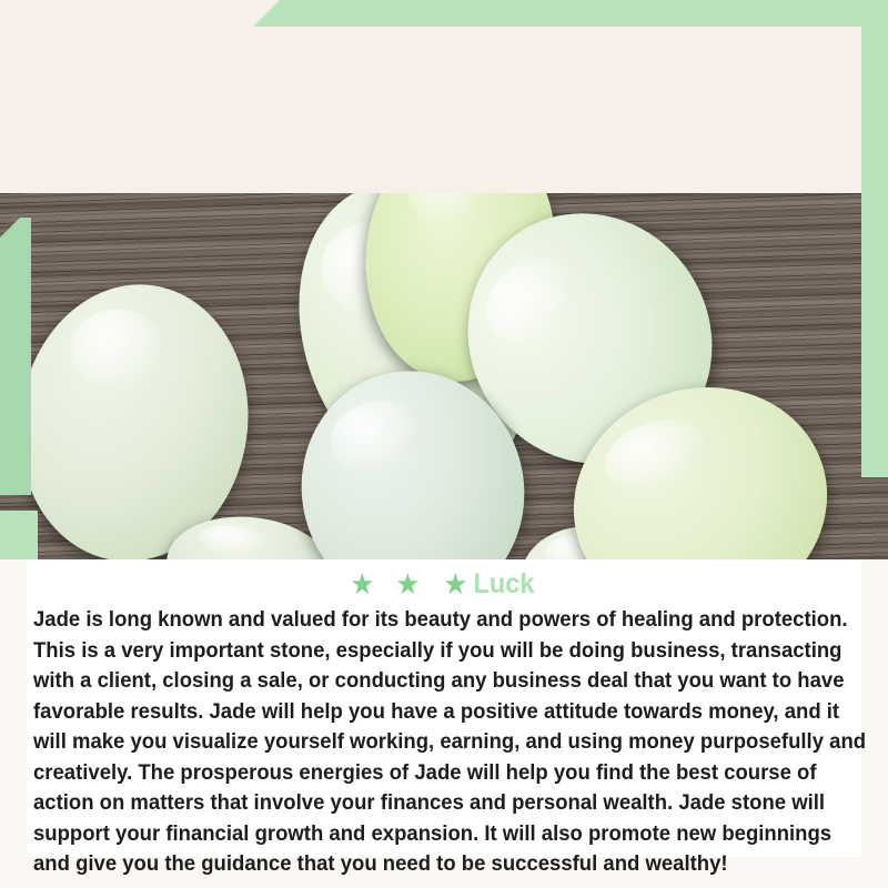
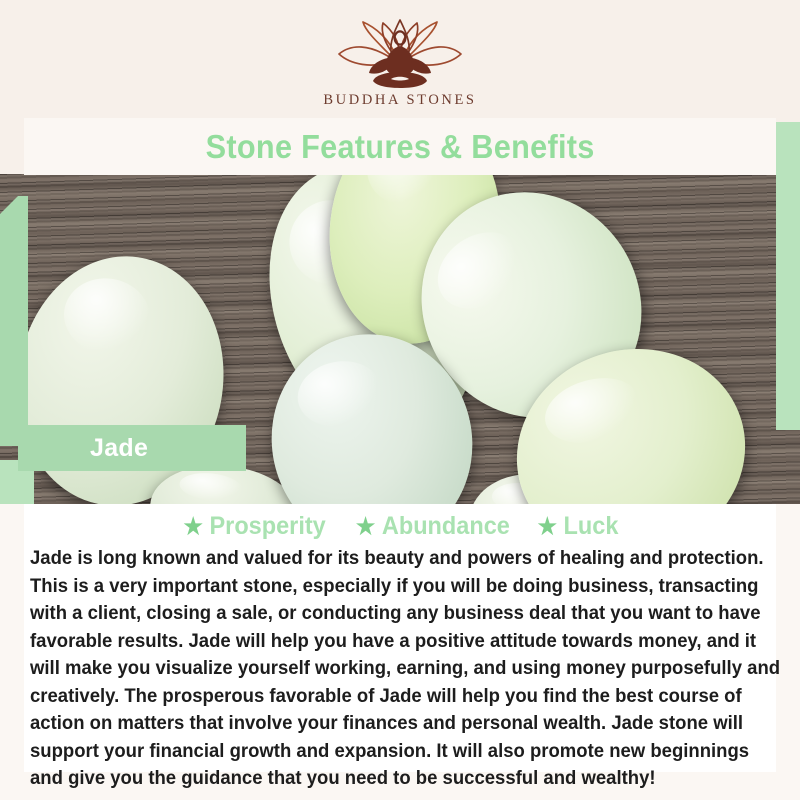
+ BUDDHA STONES
+ Stone Features & Benefits
+ Jade
  ★
+ Prosperity
  ★
+ Abundance
  ★
  Luck
- Jade is long known and valued for its beauty and powers of healing and protection. This is a very important stone, especially if you will be doing business, transacting with a client, closing a sale, or conducting any business deal that you want to have favorable results. Jade will help you have a positive attitude towards money, and it will make you visualize yourself working, earning, and using money purposefully and creatively. The prosperous energies of Jade will help you find the best course of action on matters that involve your finances and personal wealth. Jade stone will support your financial growth and expansion. It will also promote new beginnings and give you the guidance that you need to be successful and wealthy!
+ Jade is long known and valued for its beauty and powers of healing and protection. This is a very important stone, especially if you will be doing business, transacting with a client, closing a sale, or conducting any business deal that you want to have favorable results. Jade will help you have a positive attitude towards money, and it will make you visualize yourself working, earning, and using money purposefully and creatively. The prosperous favorable of Jade will help you find the best course of action on matters that involve your finances and personal wealth. Jade stone will support your financial growth and expansion. It will also promote new beginnings and give you the guidance that you need to be successful and wealthy!
